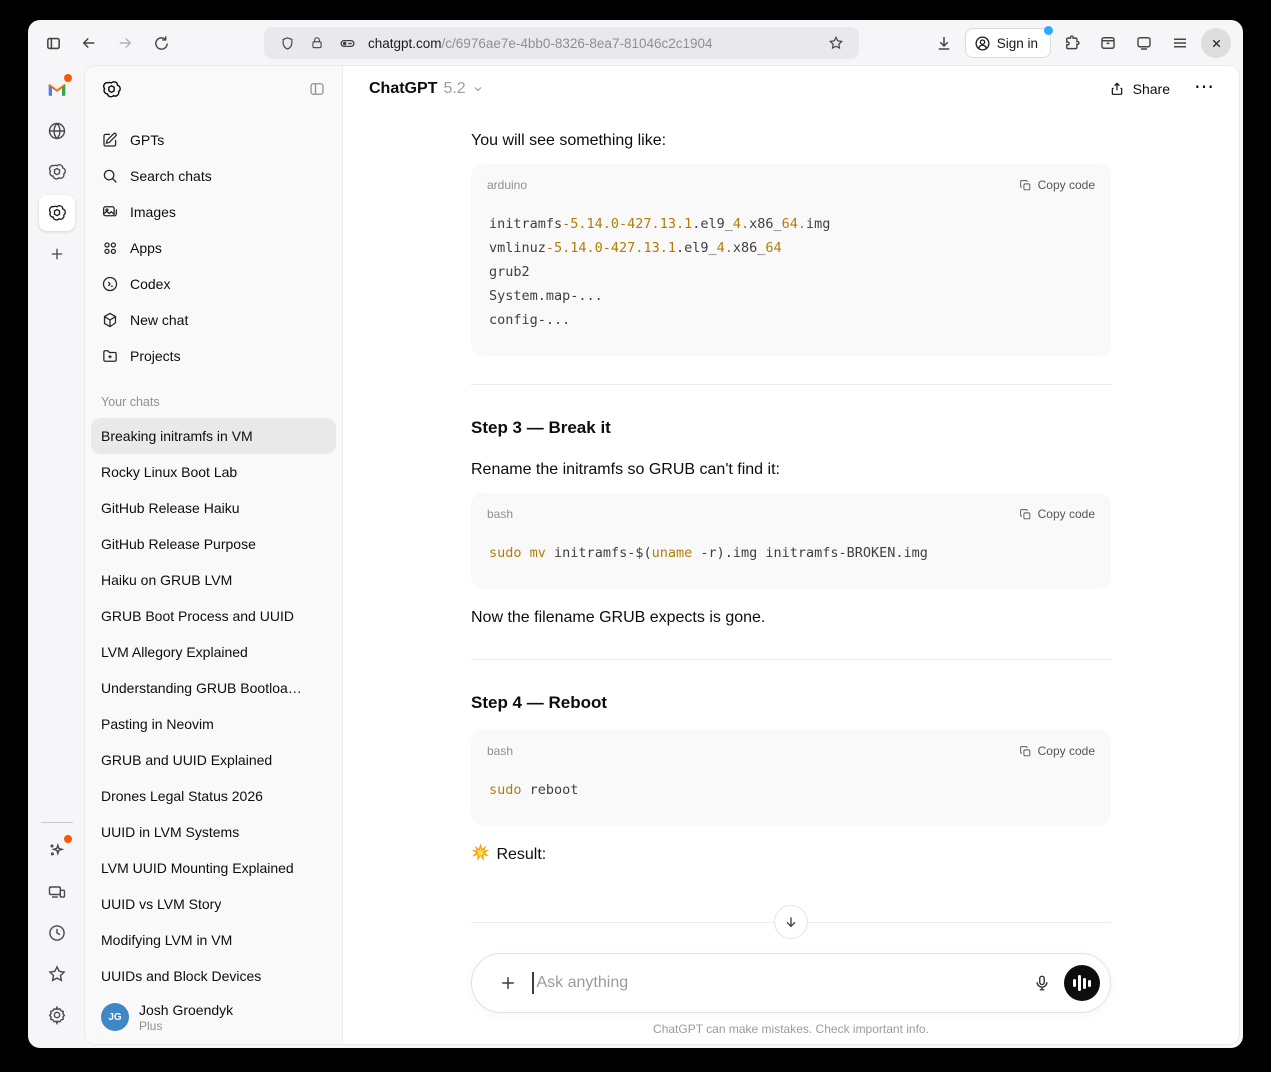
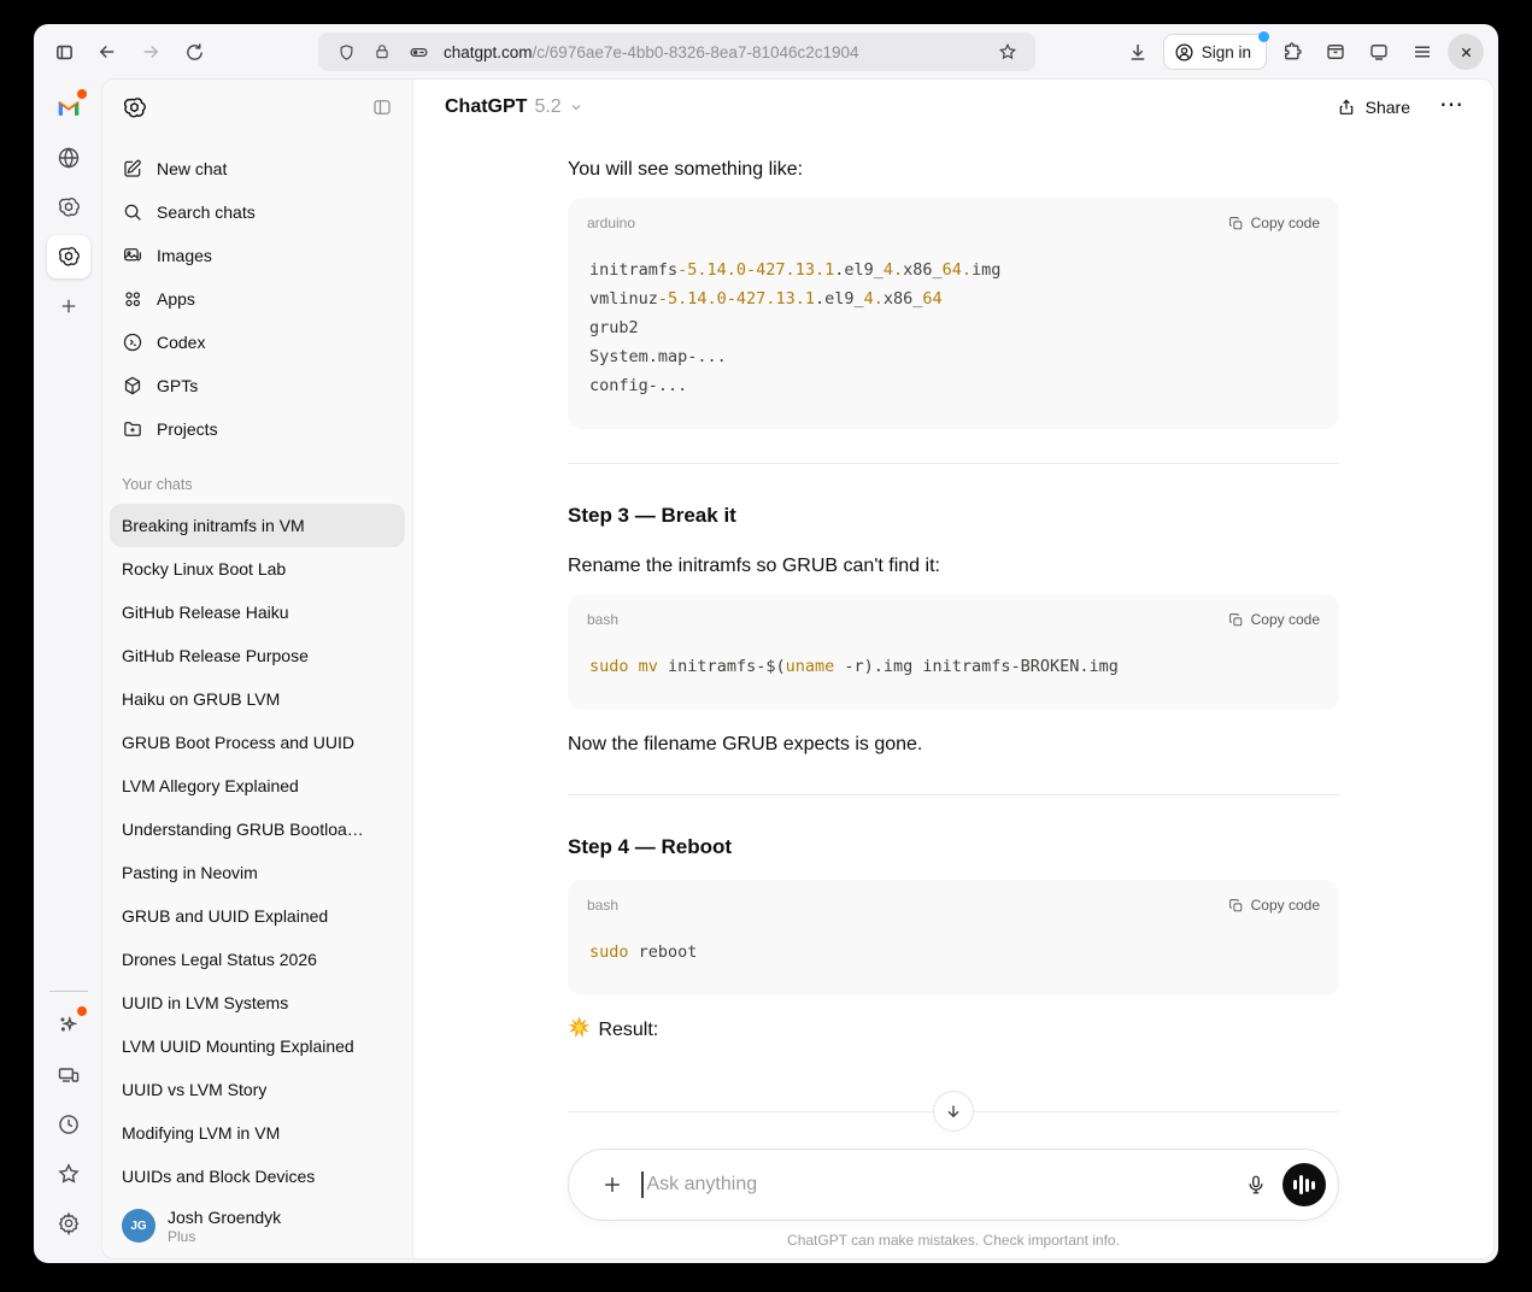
  chatgpt.com/c/6976ae7e-4bb0-8326-8ea7-81046c2c1904
  Sign in
- GPTs
+ New chat
  Search chats
  Images
  Apps
  Codex
- New chat
+ GPTs
  Projects
  Your chats
  Breaking initramfs in VM
  Rocky Linux Boot Lab
  GitHub Release Haiku
  GitHub Release Purpose
  Haiku on GRUB LVM
  GRUB Boot Process and UUID
  LVM Allegory Explained
  Understanding GRUB Bootloa…
  Pasting in Neovim
  GRUB and UUID Explained
  Drones Legal Status 2026
  UUID in LVM Systems
  LVM UUID Mounting Explained
  UUID vs LVM Story
  Modifying LVM in VM
  UUIDs and Block Devices
  JG
  Josh Groendyk
  Plus
  ChatGPT
  5.2
  Share
  ⋯
  You will see something like:
  arduino
  Copy code
  initramfs-5.14.0-427.13.1.el9_4.x86_64.img
  vmlinuz-5.14.0-427.13.1.el9_4.x86_64
  grub2
  System.map-...
  config-...
  Step 3 — Break it
  Rename the initramfs so GRUB can't find it:
  bash
  Copy code
  sudo mv initramfs-$(uname -r).img initramfs-BROKEN.img
  Now the filename GRUB expects is gone.
  Step 4 — Reboot
  bash
  Copy code
  sudo reboot
  Result:
  Ask anything
  ChatGPT can make mistakes. Check important info.
